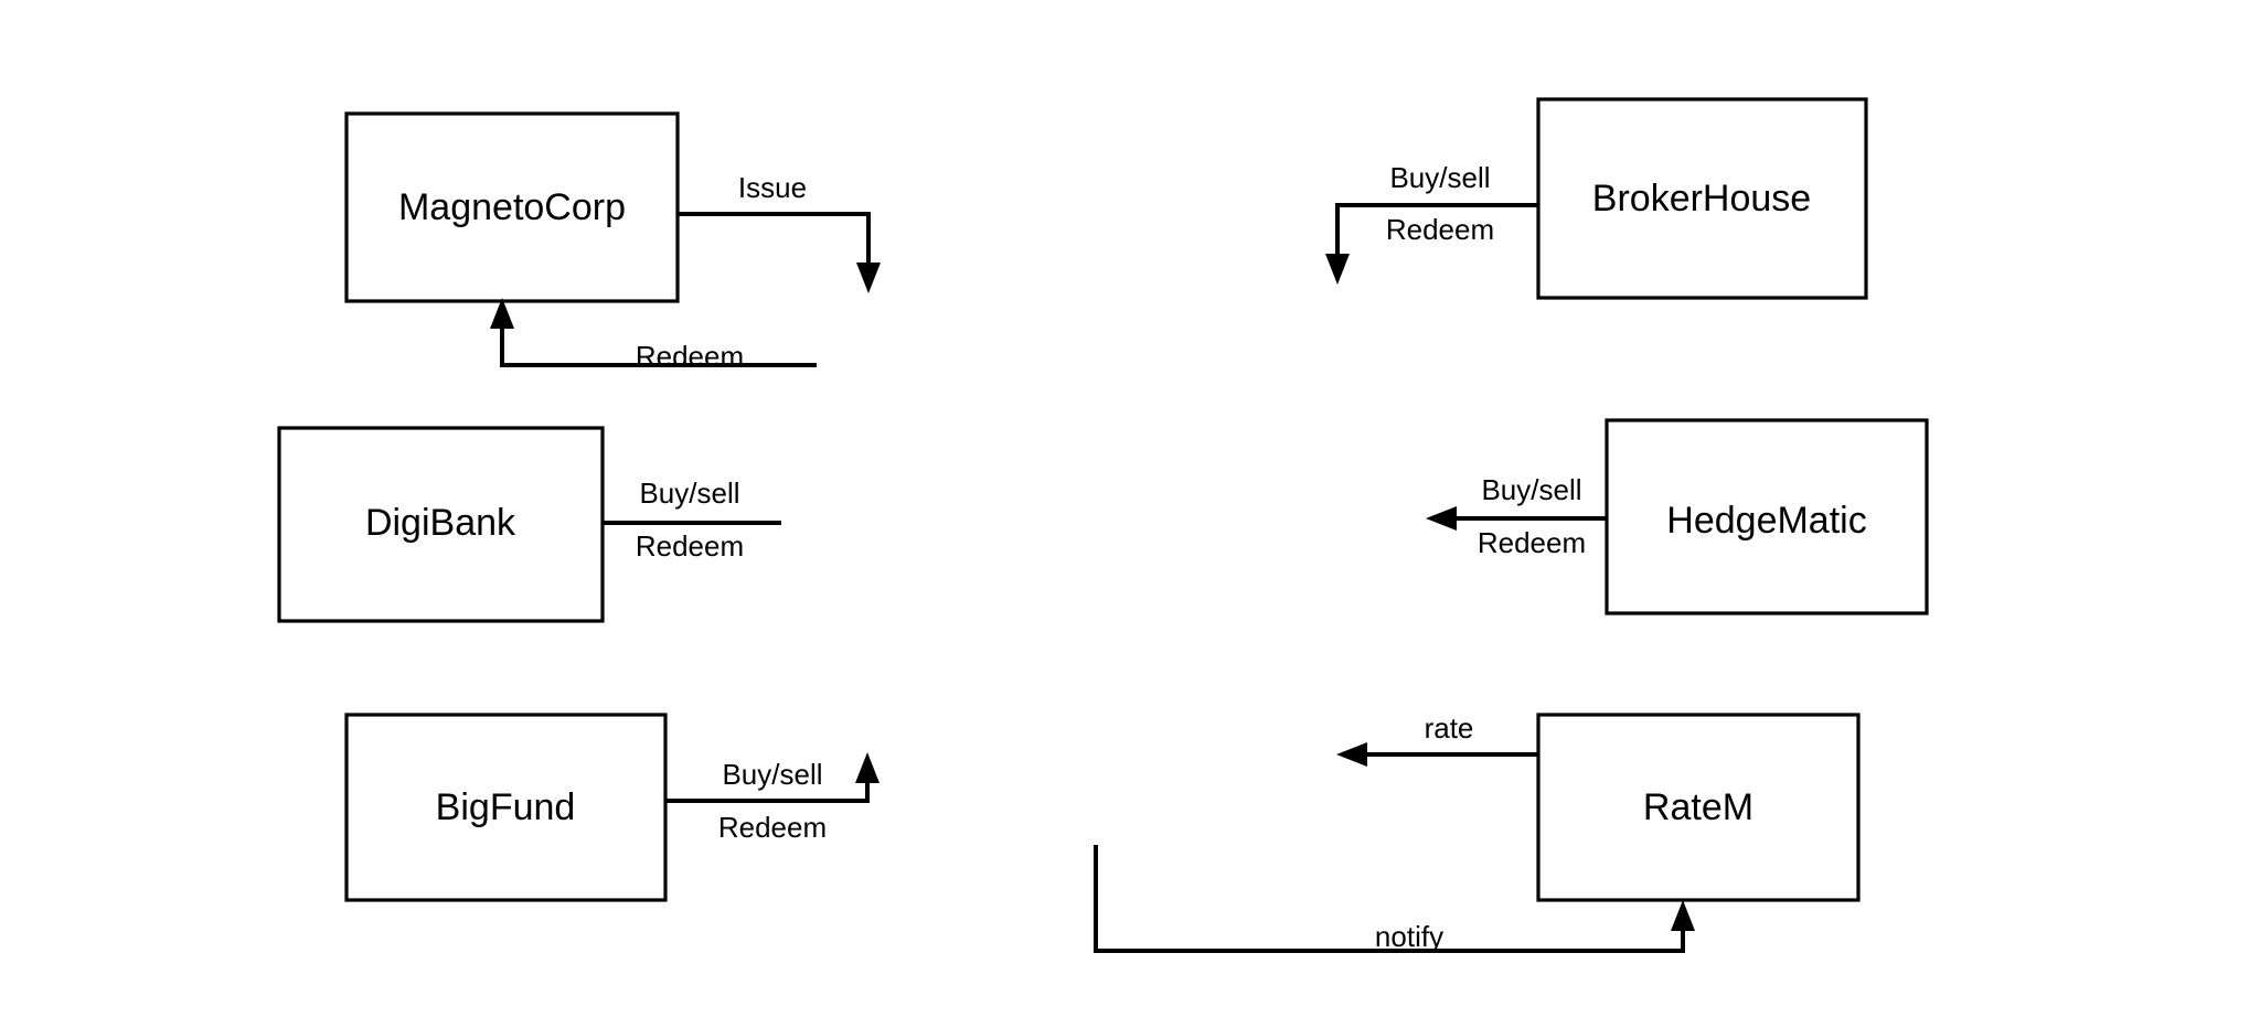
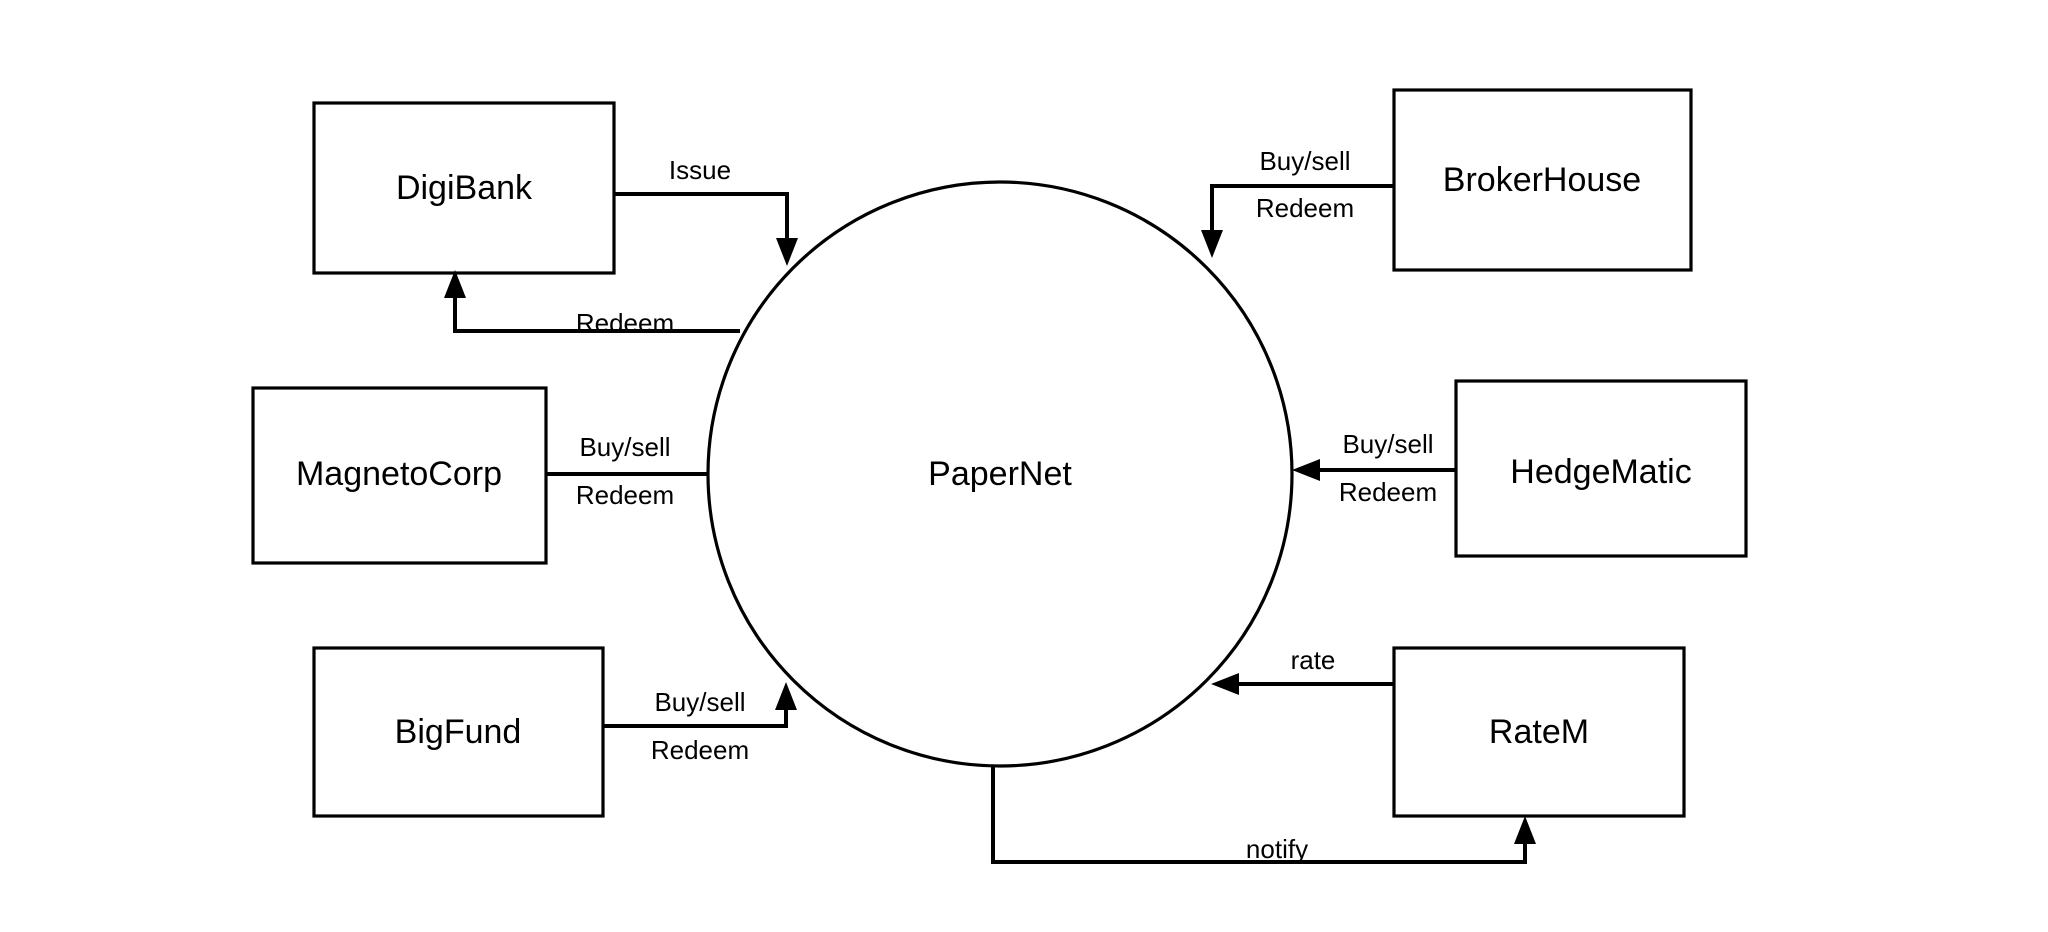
+ PaperNet
- MagnetoCorp
+ DigiBank
  BrokerHouse
- DigiBank
+ MagnetoCorp
  HedgeMatic
  BigFund
  RateM
  Issue
  Redeem
  Buy/sell
  Redeem
  Buy/sell
  Redeem
  Buy/sell
  Redeem
  Buy/sell
  Redeem
  rate
  notify
